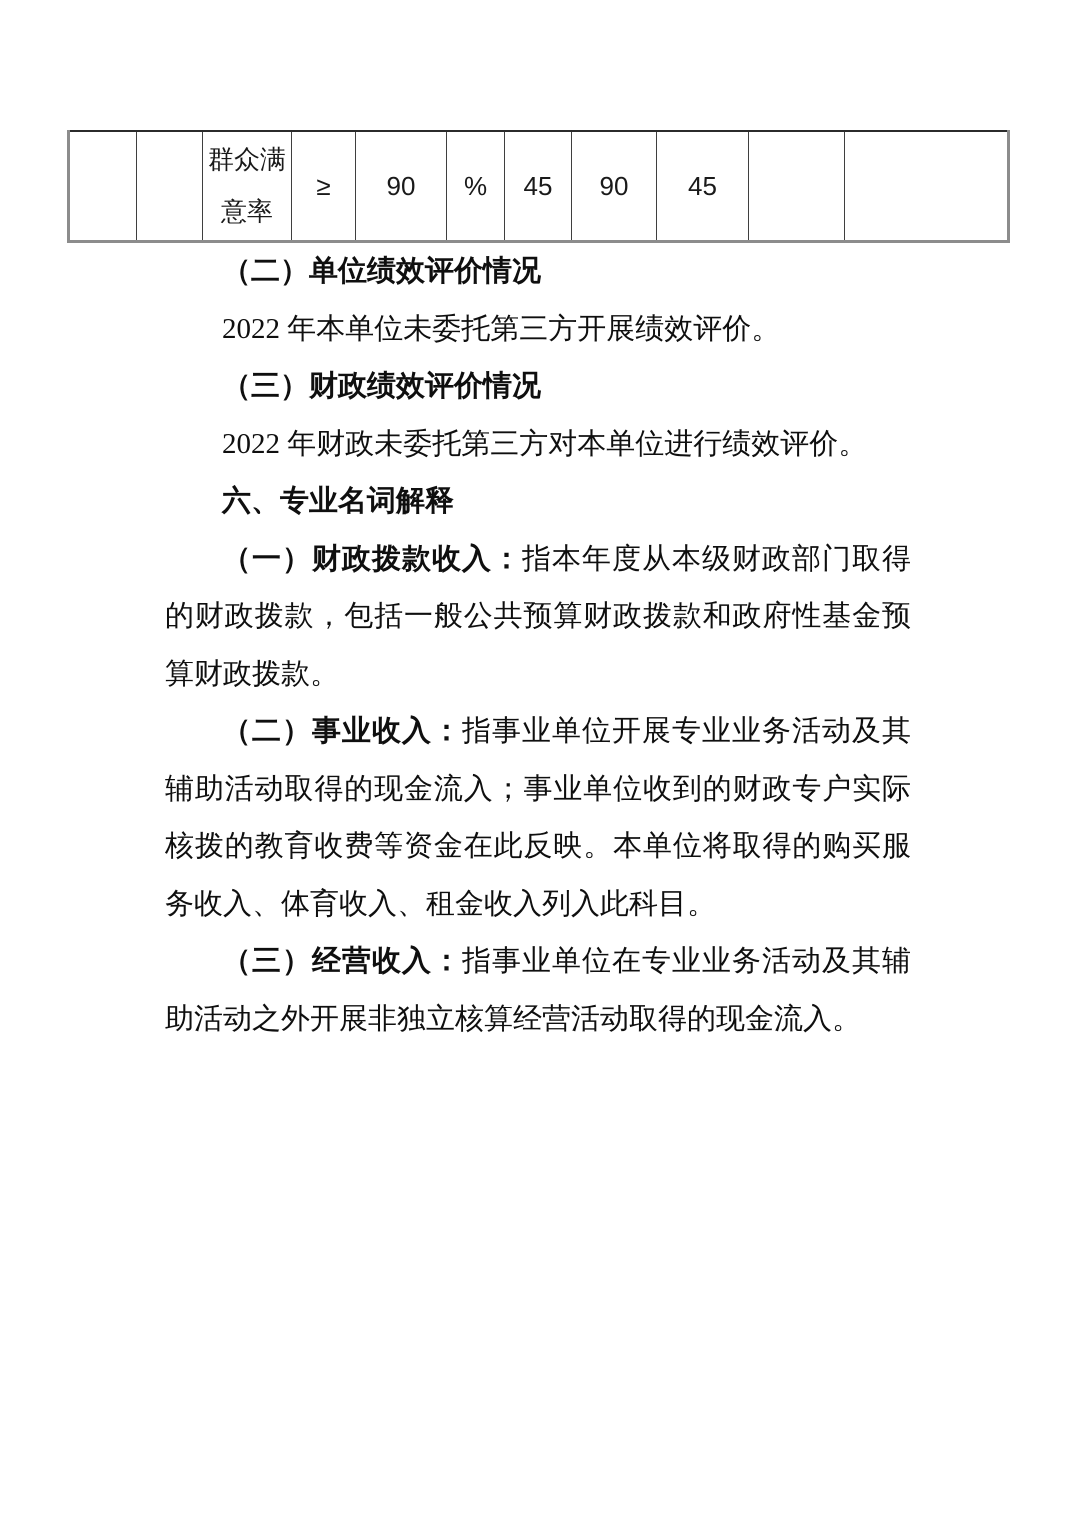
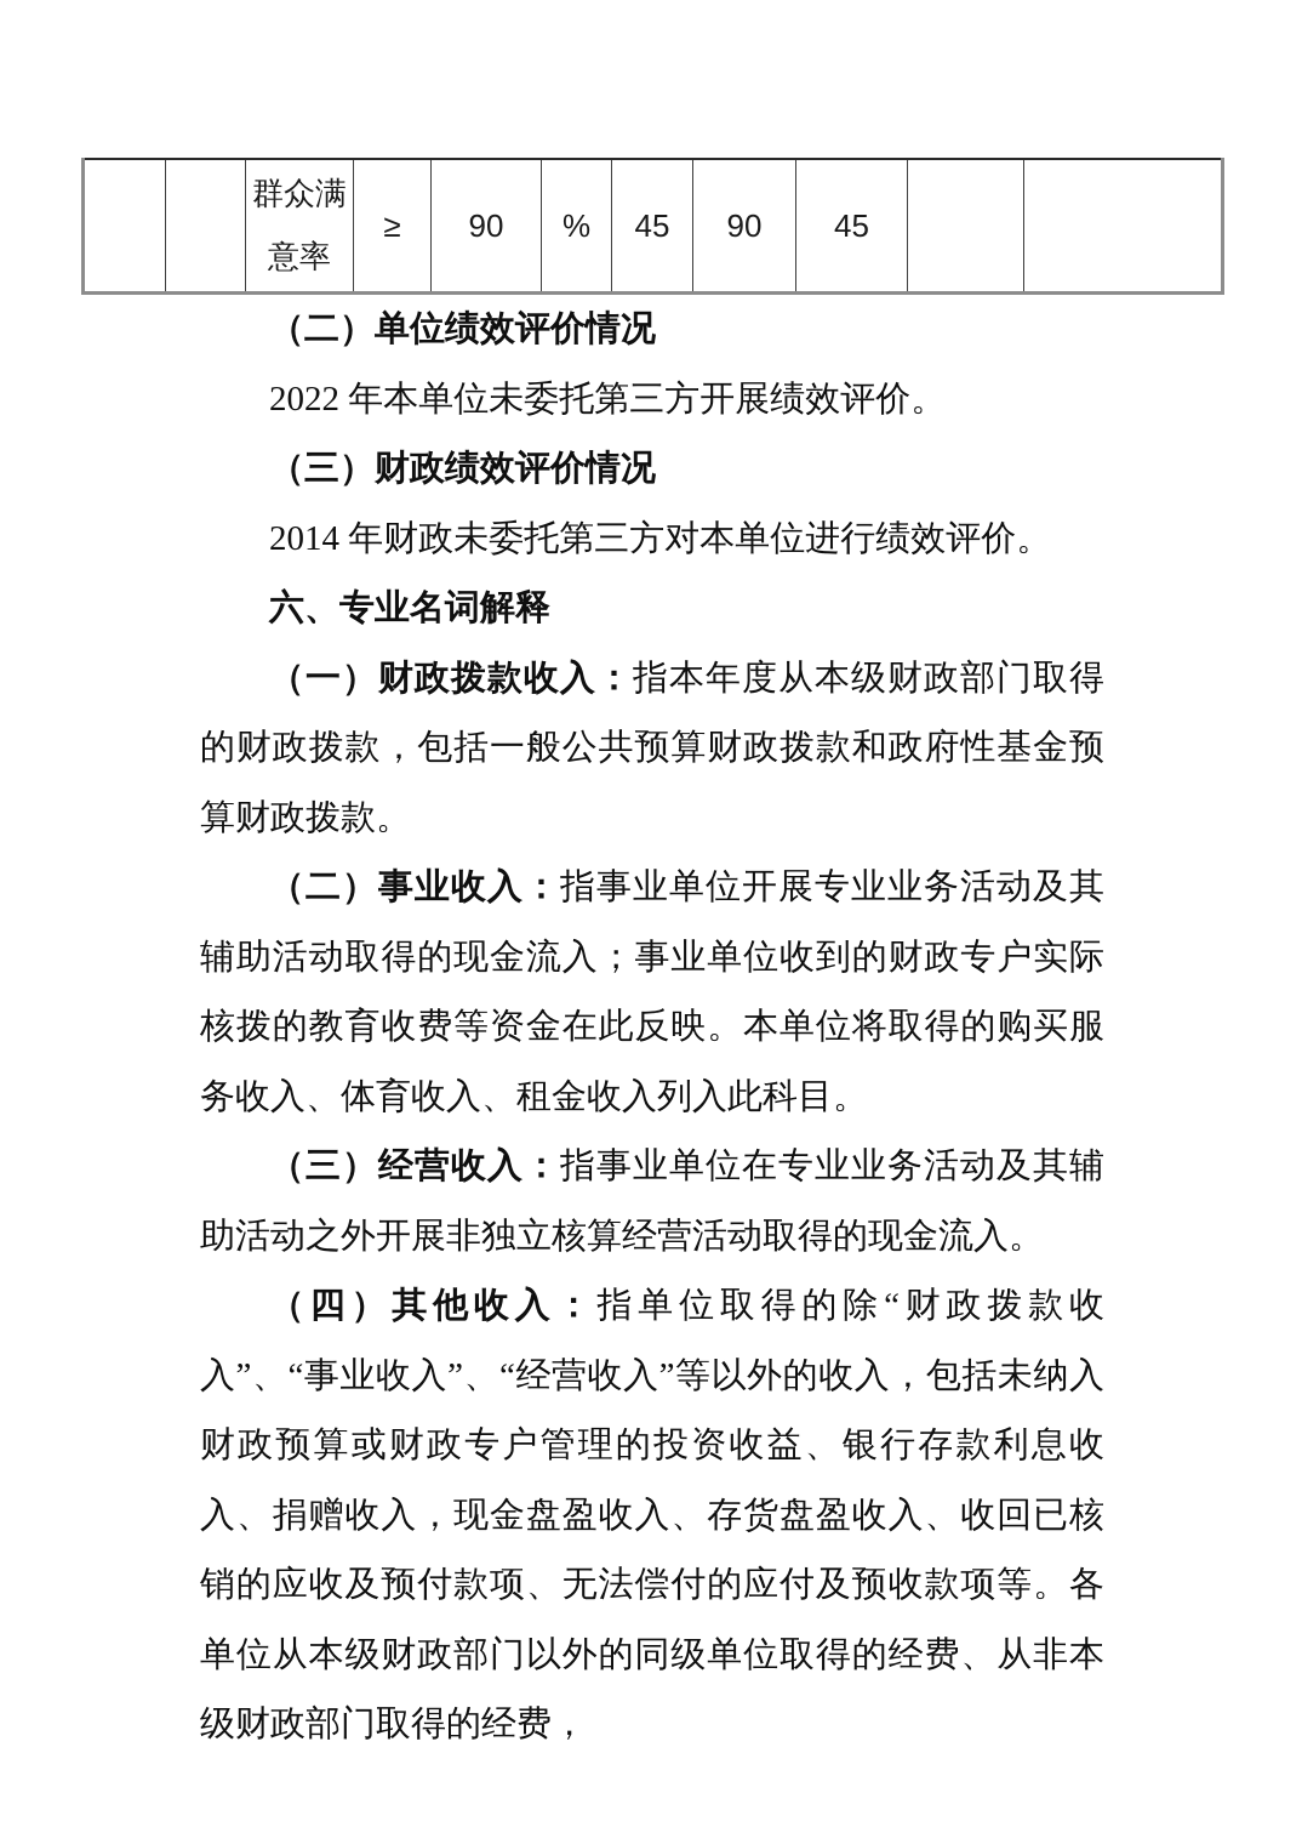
  		群众满 意率	≥	90	%	45	90	45
  （二）单位绩效评价情况
  2022 年本单位未委托第三方开展绩效评价。
  （三）财政绩效评价情况
- 2022 年财政未委托第三方对本单位进行绩效评价。
+ 2014 年财政未委托第三方对本单位进行绩效评价。
  六、专业名词解释
  （一）财政拨款收入：指本年度从本级财政部门取得的财政拨款，包括一般公共预算财政拨款和政府性基金预算财政拨款。
  （二）事业收入：指事业单位开展专业业务活动及其辅助活动取得的现金流入；事业单位收到的财政专户实际核拨的教育收费等资金在此反映。本单位将取得的购买服务收入、体育收入、租金收入列入此科目。
  （三）经营收入：指事业单位在专业业务活动及其辅助活动之外开展非独立核算经营活动取得的现金流入。
+ （四）其他收入：指单位取得的除“财政拨款收入”、“事业收入”、“经营收入”等以外的收入，包括未纳入财政预算或财政专户管理的投资收益、银行存款利息收入、捐赠收入，现金盘盈收入、存货盘盈收入、收回已核销的应收及预付款项、无法偿付的应付及预收款项等。各单位从本级财政部门以外的同级单位取得的经费、从非本级财政部门取得的经费，
